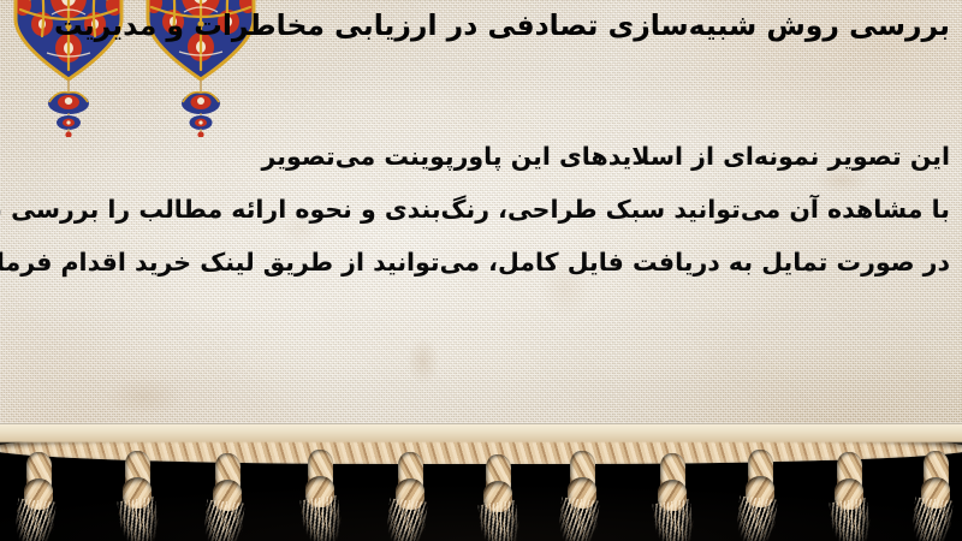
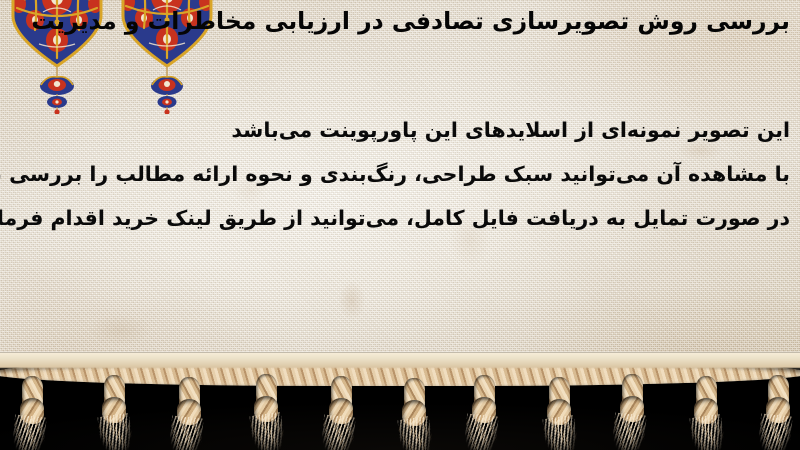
- بررسی روش شبیه‌سازی تصادفی در ارزیابی مخاطرات و مدیریت
+ بررسی روش تصویر‌سازی تصادفی در ارزیابی مخاطرات و مدیریت
- این تصویر نمونه‌ای از اسلایدهای این پاورپوینت می‌تصویر
+ این تصویر نمونه‌ای از اسلایدهای این پاورپوینت می‌باشد
  با مشاهده آن می‌توانید سبک طراحی، رنگ‌بندی و نحوه ارائه مطالب را بررسی
  در صورت تمایل به دریافت فایل کامل، می‌توانید از طریق لینک خرید اقدام فرما
